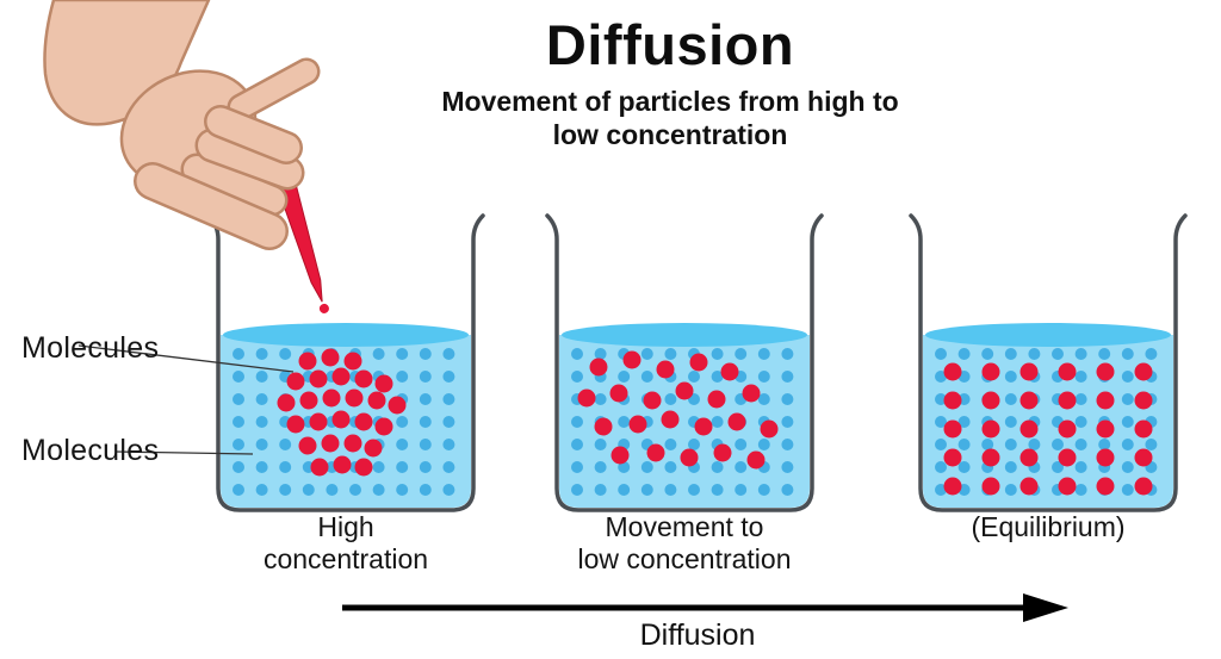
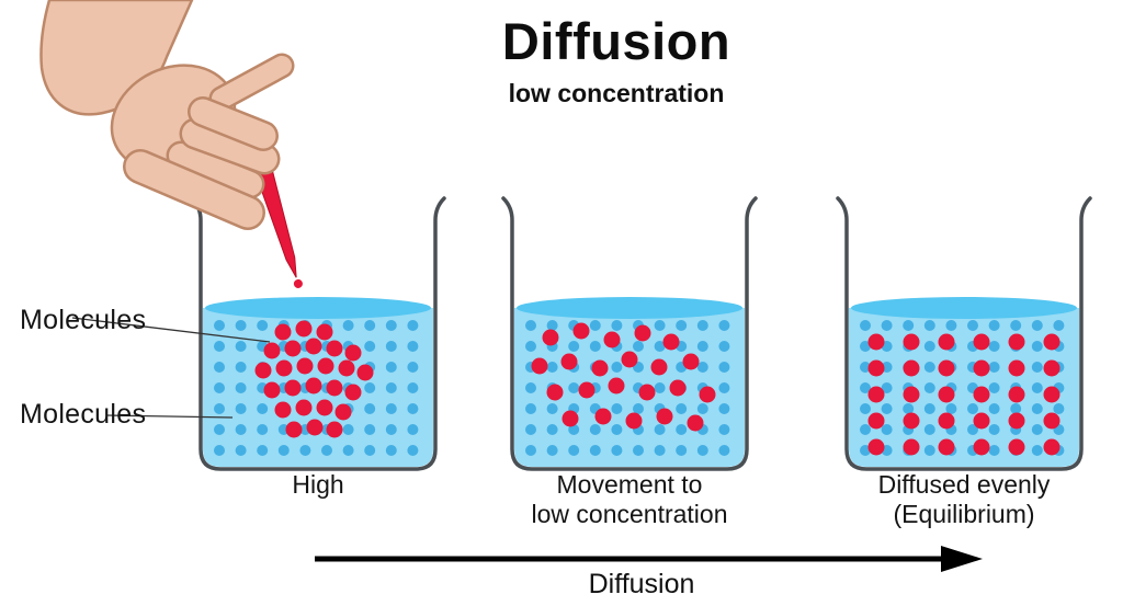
  Diffusion
- Movement of particles from high to
  low concentration
  Molecules
  Molecules
  High
- concentration
  Movement to
  low concentration
+ Diffused evenly
  (Equilibrium)
  Diffusion
